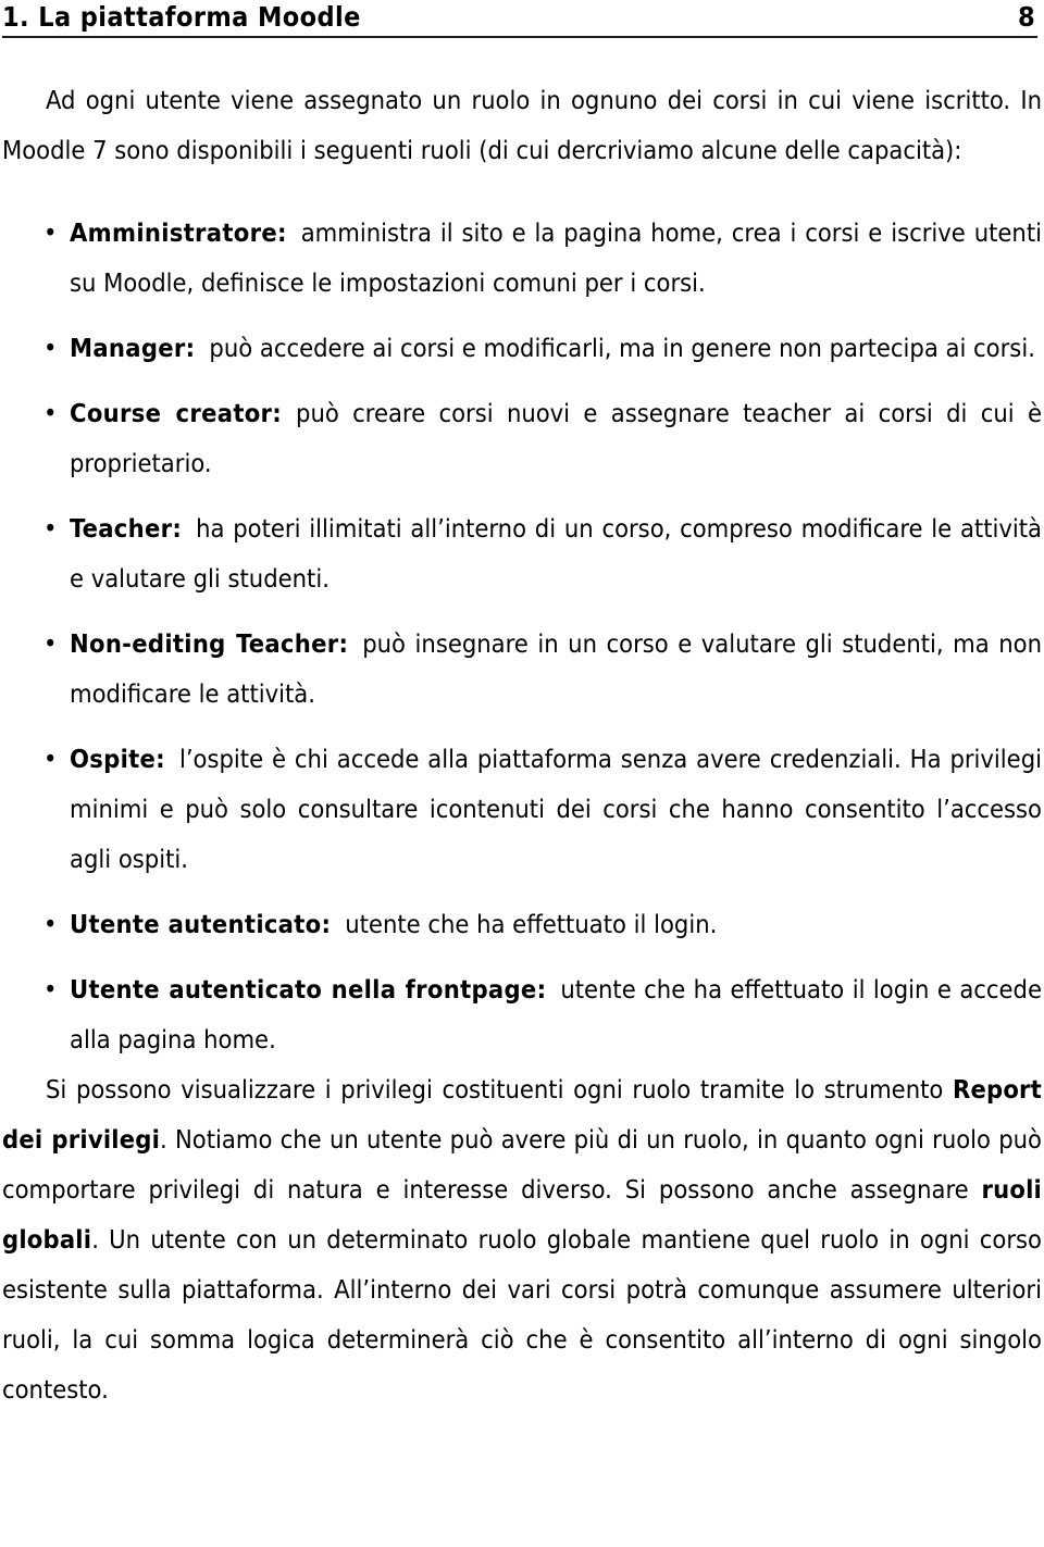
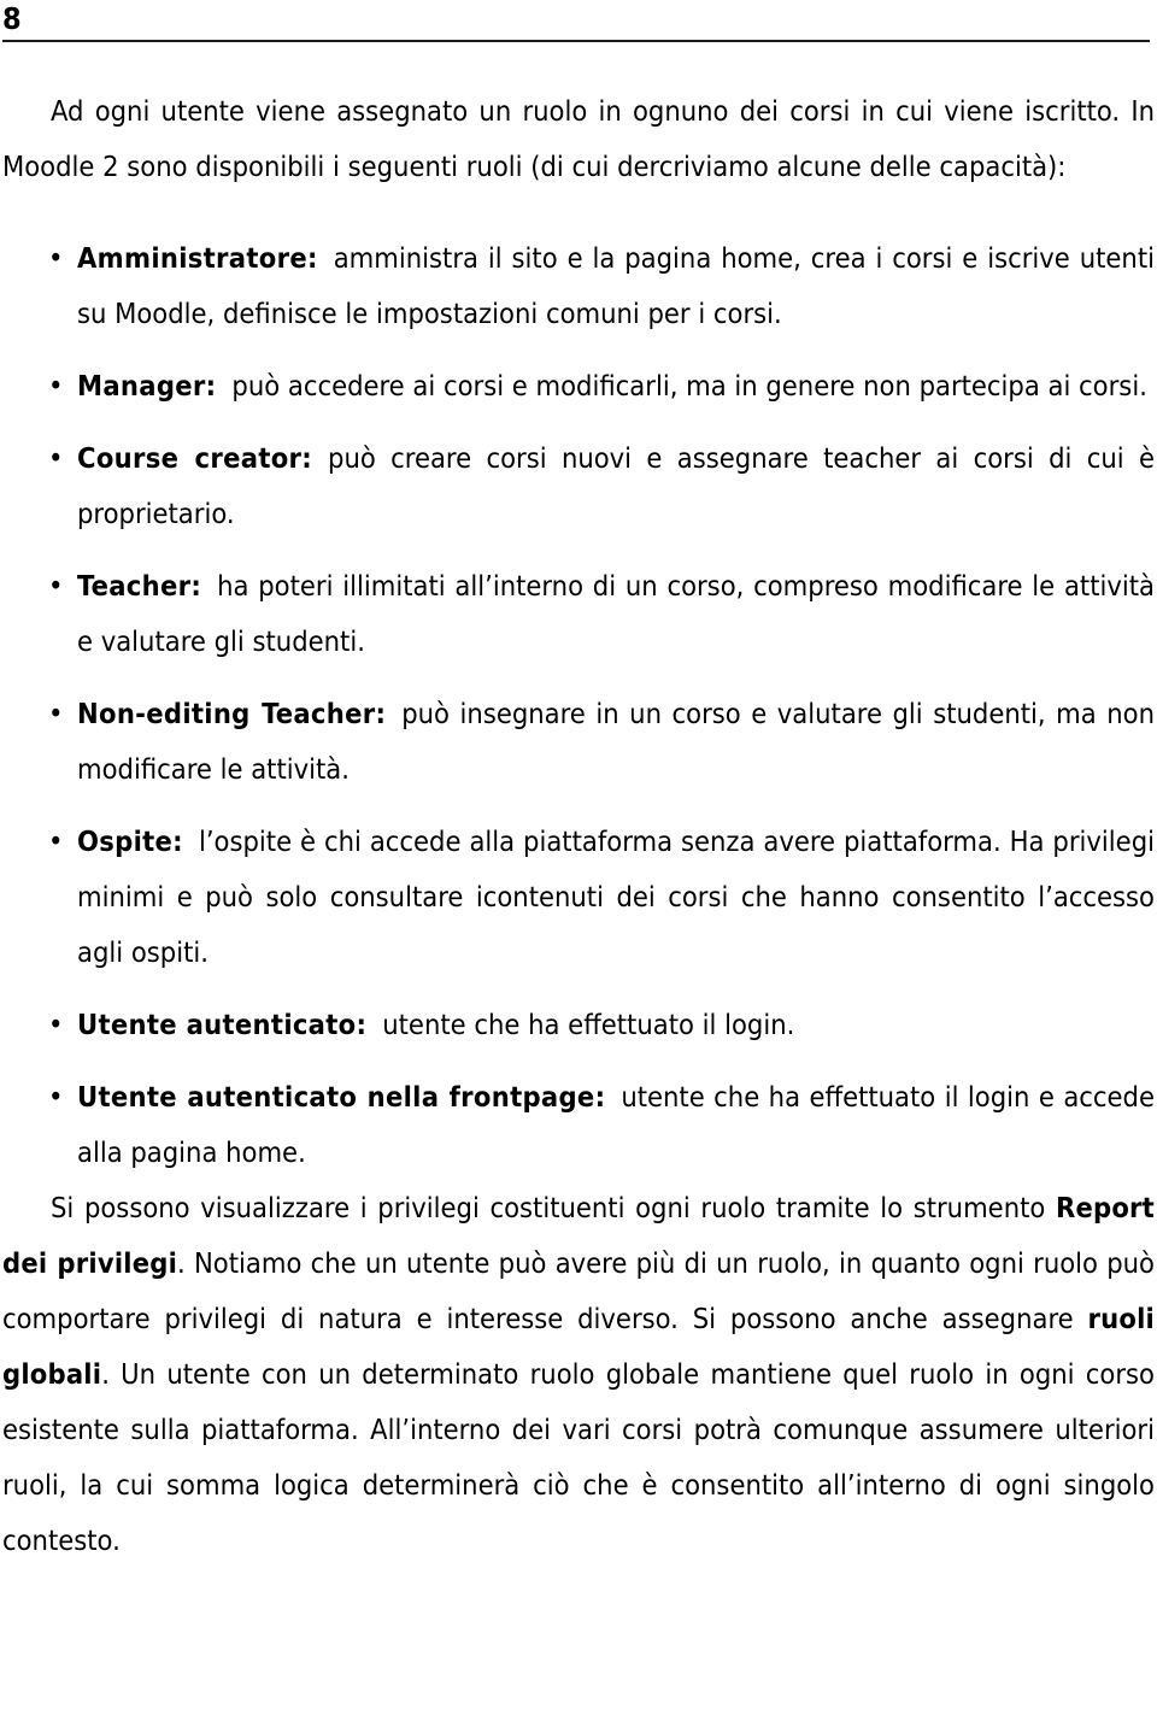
- 1. La piattaforma Moodle
  8
- Ad ogni utente viene assegnato un ruolo in ognuno dei corsi in cui viene iscritto. In Moodle 7 sono disponibili i seguenti ruoli (di cui dercriviamo alcune delle capacità):
+ Ad ogni utente viene assegnato un ruolo in ognuno dei corsi in cui viene iscritto. In Moodle 2 sono disponibili i seguenti ruoli (di cui dercriviamo alcune delle capacità):
  •
  Amministratore: amministra il sito e la pagina home, crea i corsi e iscrive utenti su Moodle, definisce le impostazioni comuni per i corsi.
  •
  Manager: può accedere ai corsi e modificarli, ma in genere non partecipa ai corsi.
  •
  Course creator: può creare corsi nuovi e assegnare teacher ai corsi di cui è proprietario.
  •
  Teacher: ha poteri illimitati all’interno di un corso, compreso modificare le attività e valutare gli studenti.
  •
  Non-editing Teacher: può insegnare in un corso e valutare gli studenti, ma non modificare le attività.
  •
- Ospite: l’ospite è chi accede alla piattaforma senza avere credenziali. Ha privilegi minimi e può solo consultare icontenuti dei corsi che hanno consentito l’accesso agli ospiti.
+ Ospite: l’ospite è chi accede alla piattaforma senza avere piattaforma. Ha privilegi minimi e può solo consultare icontenuti dei corsi che hanno consentito l’accesso agli ospiti.
  •
  Utente autenticato: utente che ha effettuato il login.
  •
  Utente autenticato nella frontpage: utente che ha effettuato il login e accede alla pagina home.
  Si possono visualizzare i privilegi costituenti ogni ruolo tramite lo strumento Report dei privilegi. Notiamo che un utente può avere più di un ruolo, in quanto ogni ruolo può comportare privilegi di natura e interesse diverso. Si possono anche assegnare ruoli globali. Un utente con un determinato ruolo globale mantiene quel ruolo in ogni corso esistente sulla piattaforma. All’interno dei vari corsi potrà comunque assumere ulteriori ruoli, la cui somma logica determinerà ciò che è consentito all’interno di ogni singolo contesto.
